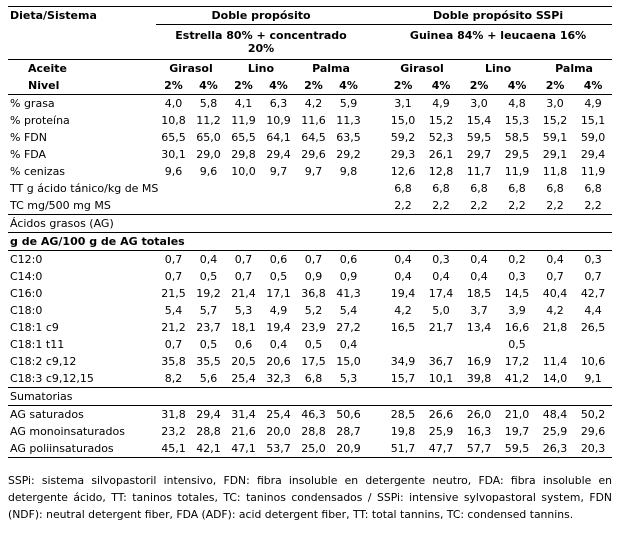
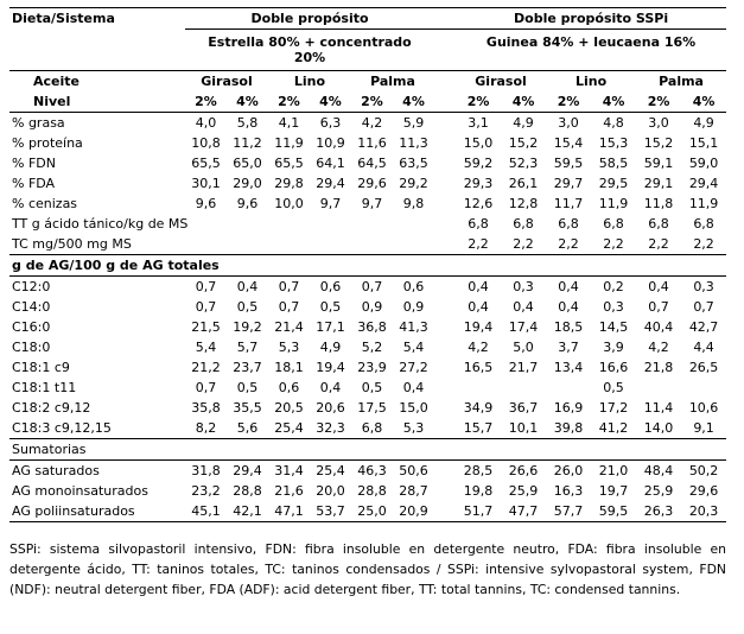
  Dieta/Sistema	Doble propósito		Doble propósito SSPi
  	Estrella 80% + concentrado 20%		Guinea 84% + leucaena 16%
  Aceite	Girasol	Lino	Palma		Girasol	Lino	Palma
  Nivel	2%	4%	2%	4%	2%	4%		2%	4%	2%	4%	2%	4%
  % grasa	4,0	5,8	4,1	6,3	4,2	5,9		3,1	4,9	3,0	4,8	3,0	4,9
  % proteína	10,8	11,2	11,9	10,9	11,6	11,3		15,0	15,2	15,4	15,3	15,2	15,1
  % FDN	65,5	65,0	65,5	64,1	64,5	63,5		59,2	52,3	59,5	58,5	59,1	59,0
  % FDA	30,1	29,0	29,8	29,4	29,6	29,2		29,3	26,1	29,7	29,5	29,1	29,4
  % cenizas	9,6	9,6	10,0	9,7	9,7	9,8		12,6	12,8	11,7	11,9	11,8	11,9
  TT g ácido tánico/kg de MS								6,8	6,8	6,8	6,8	6,8	6,8
  TC mg/500 mg MS								2,2	2,2	2,2	2,2	2,2	2,2
- Ácidos grasos (AG)
  g de AG/100 g de AG totales
  C12:0	0,7	0,4	0,7	0,6	0,7	0,6		0,4	0,3	0,4	0,2	0,4	0,3
  C14:0	0,7	0,5	0,7	0,5	0,9	0,9		0,4	0,4	0,4	0,3	0,7	0,7
  C16:0	21,5	19,2	21,4	17,1	36,8	41,3		19,4	17,4	18,5	14,5	40,4	42,7
  C18:0	5,4	5,7	5,3	4,9	5,2	5,4		4,2	5,0	3,7	3,9	4,2	4,4
  C18:1 c9	21,2	23,7	18,1	19,4	23,9	27,2		16,5	21,7	13,4	16,6	21,8	26,5
  C18:1 t11	0,7	0,5	0,6	0,4	0,5	0,4					0,5
  C18:2 c9,12	35,8	35,5	20,5	20,6	17,5	15,0		34,9	36,7	16,9	17,2	11,4	10,6
  C18:3 c9,12,15	8,2	5,6	25,4	32,3	6,8	5,3		15,7	10,1	39,8	41,2	14,0	9,1
  Sumatorias
  AG saturados	31,8	29,4	31,4	25,4	46,3	50,6		28,5	26,6	26,0	21,0	48,4	50,2
  AG monoinsaturados	23,2	28,8	21,6	20,0	28,8	28,7		19,8	25,9	16,3	19,7	25,9	29,6
  AG poliinsaturados	45,1	42,1	47,1	53,7	25,0	20,9		51,7	47,7	57,7	59,5	26,3	20,3
  SSPi: sistema silvopastoril intensivo, FDN: fibra insoluble en detergente neutro, FDA: fibra insoluble en detergente ácido, TT: taninos totales, TC: taninos condensados / SSPi: intensive sylvopastoral system, FDN (NDF): neutral detergent fiber, FDA (ADF): acid detergent fiber, TT: total tannins, TC: condensed tannins.
